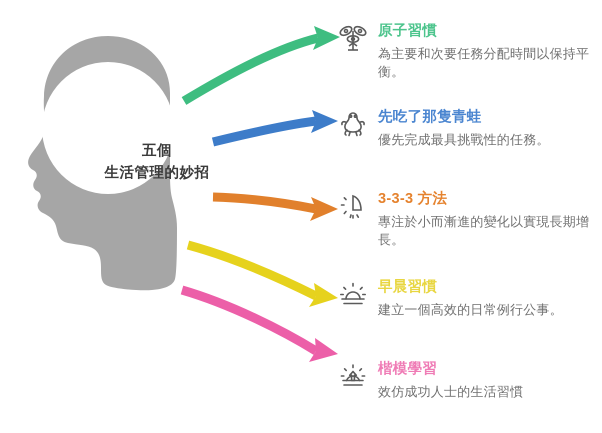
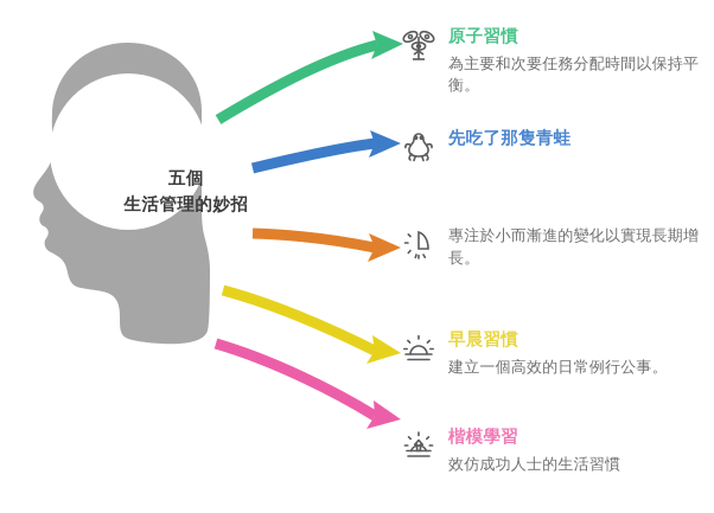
  五個
  生活管理的妙招
  原子習慣
  為主要和次要任務分配時間以保持平衡。
  先吃了那隻青蛙
- 優先完成最具挑戰性的任務。
- 3-3-3 方法
  專注於小而漸進的變化以實現長期增長。
  早晨習慣
  建立一個高效的日常例行公事。
  楷模學習
  效仿成功人士的生活習慣
